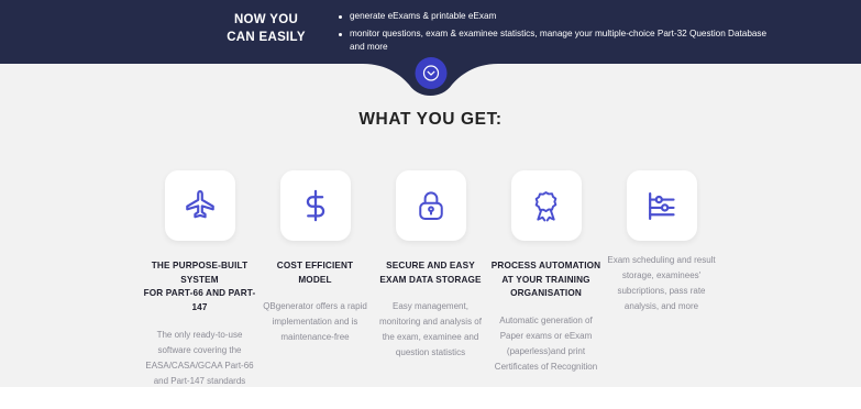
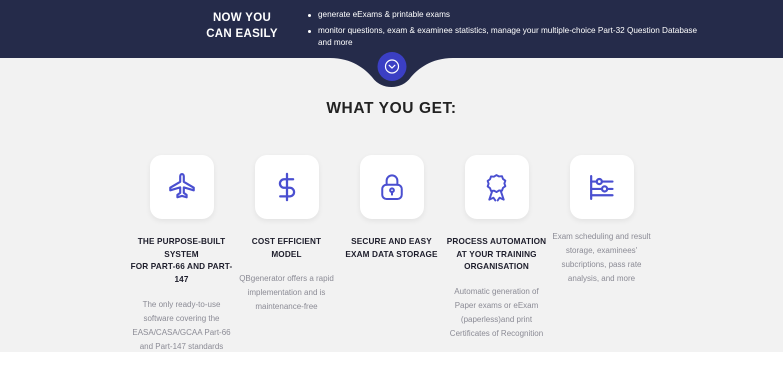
  NOW YOU
  CAN EASILY
- generate eExams & printable eExam
+ generate eExams & printable exams
  monitor questions, exam & examinee statistics, manage your multiple-choice Part-32 Question Database and more
  WHAT YOU GET:
  THE PURPOSE-BUILT SYSTEM
  FOR PART-66 AND PART-147
  The only ready-to-use
  software covering the
  EASA/CASA/GCAA Part-66
  and Part-147 standards
  COST EFFICIENT
  MODEL
  QBgenerator offers a rapid
  implementation and is
  maintenance-free
  SECURE AND EASY
  EXAM DATA STORAGE
- Easy management,
- monitoring and analysis of
- the exam, examinee and
- question statistics
  PROCESS AUTOMATION
  AT YOUR TRAINING
  ORGANISATION
  Automatic generation of
  Paper exams or eExam
  (paperless)and print
  Certificates of Recognition
  Exam scheduling and result
  storage, examinees'
  subcriptions, pass rate
  analysis, and more
